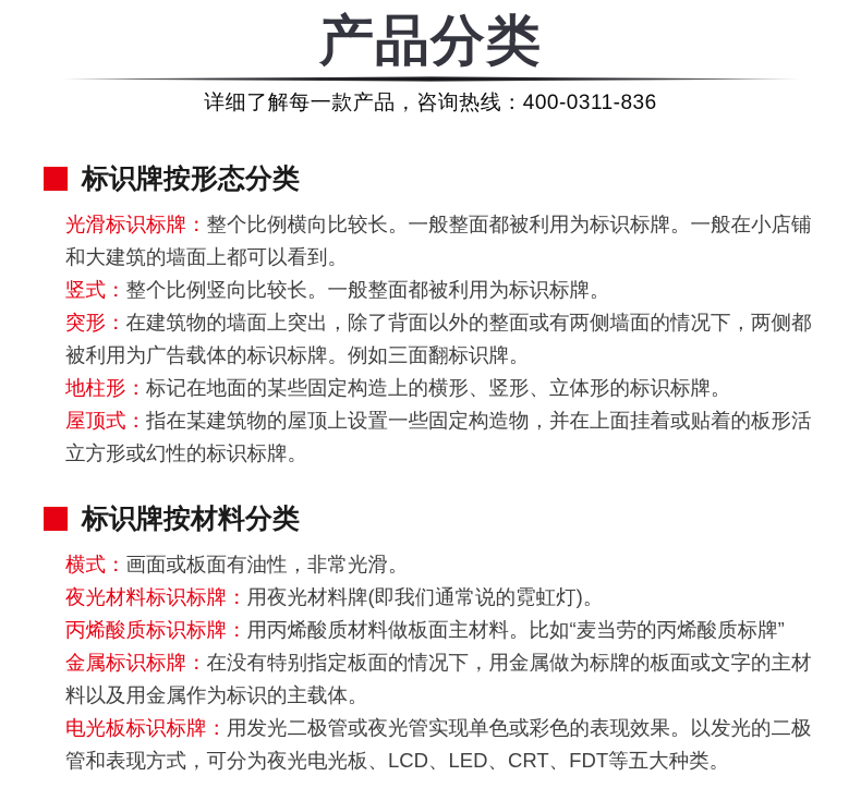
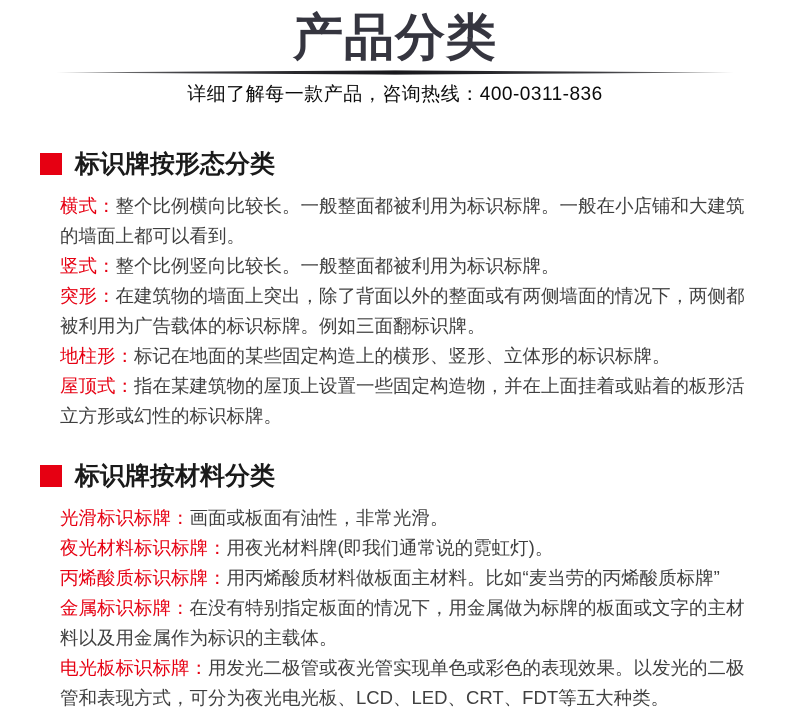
  产品分类
  详细了解每一款产品，咨询热线：400-0311-836
  标识牌按形态分类
- 光滑标识标牌：整个比例横向比较长。一般整面都被利用为标识标牌。一般在小店铺和大建筑的墙面上都可以看到。
+ 横式：整个比例横向比较长。一般整面都被利用为标识标牌。一般在小店铺和大建筑的墙面上都可以看到。
  竖式：整个比例竖向比较长。一般整面都被利用为标识标牌。
  突形：在建筑物的墙面上突出，除了背面以外的整面或有两侧墙面的情况下，两侧都被利用为广告载体的标识标牌。例如三面翻标识牌。
  地柱形：标记在地面的某些固定构造上的横形、竖形、立体形的标识标牌。
  屋顶式：指在某建筑物的屋顶上设置一些固定构造物，并在上面挂着或贴着的板形活立方形或幻性的标识标牌。
  标识牌按材料分类
- 横式：画面或板面有油性，非常光滑。
+ 光滑标识标牌：画面或板面有油性，非常光滑。
  夜光材料标识标牌：用夜光材料牌(即我们通常说的霓虹灯)。
  丙烯酸质标识标牌：用丙烯酸质材料做板面主材料。比如“麦当劳的丙烯酸质标牌”
  金属标识标牌：在没有特别指定板面的情况下，用金属做为标牌的板面或文字的主材料以及用金属作为标识的主载体。
  电光板标识标牌：用发光二极管或夜光管实现单色或彩色的表现效果。以发光的二极管和表现方式，可分为夜光电光板、LCD、LED、CRT、FDT等五大种类。
